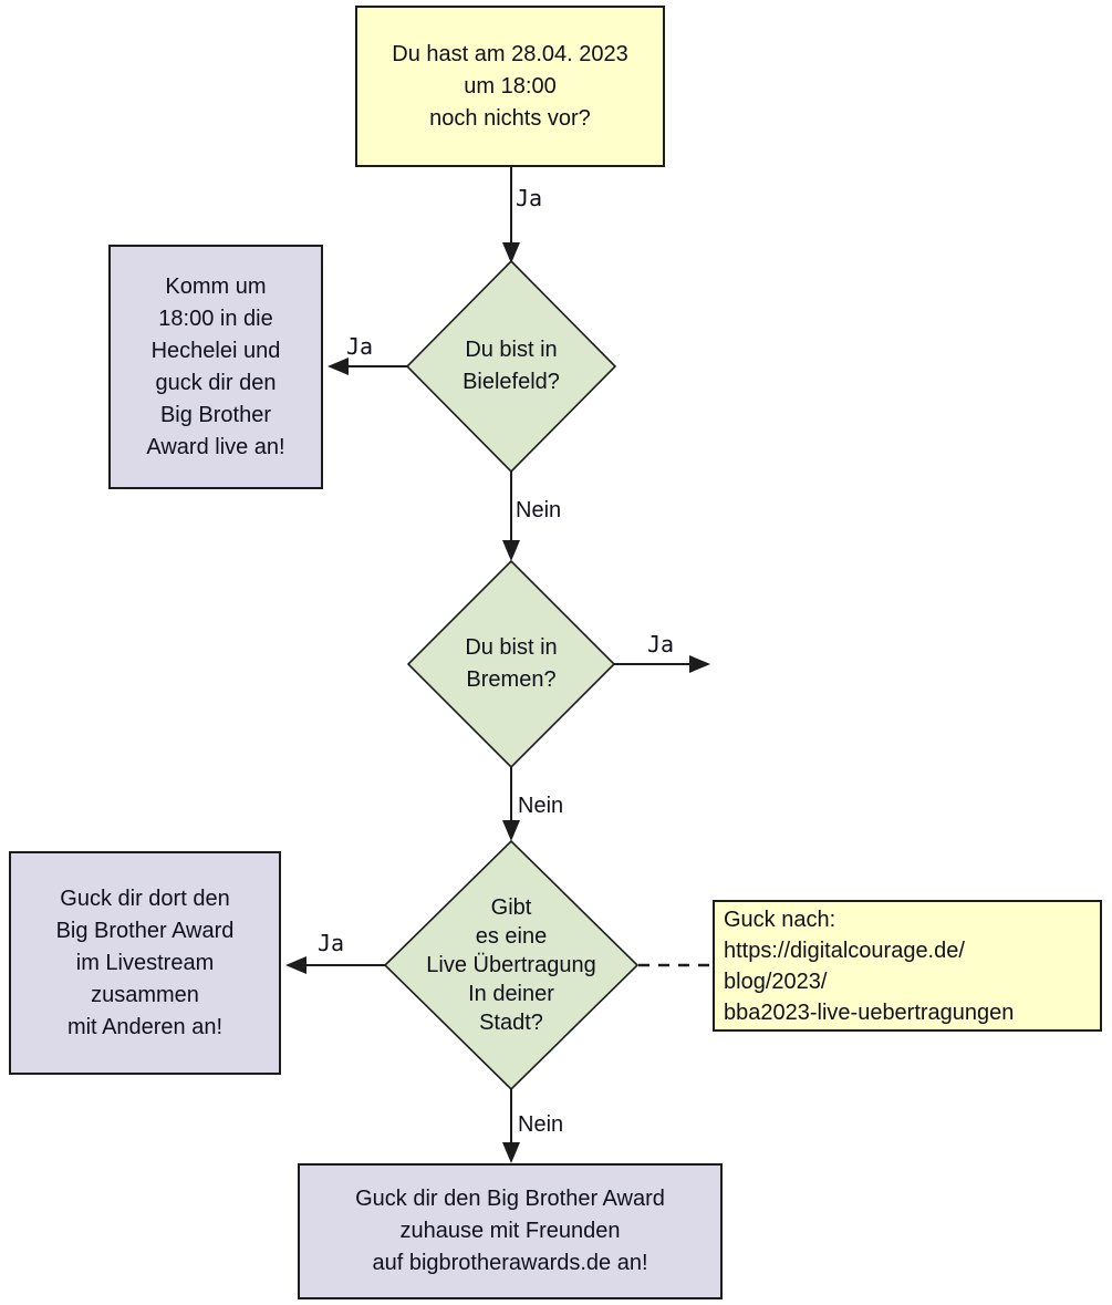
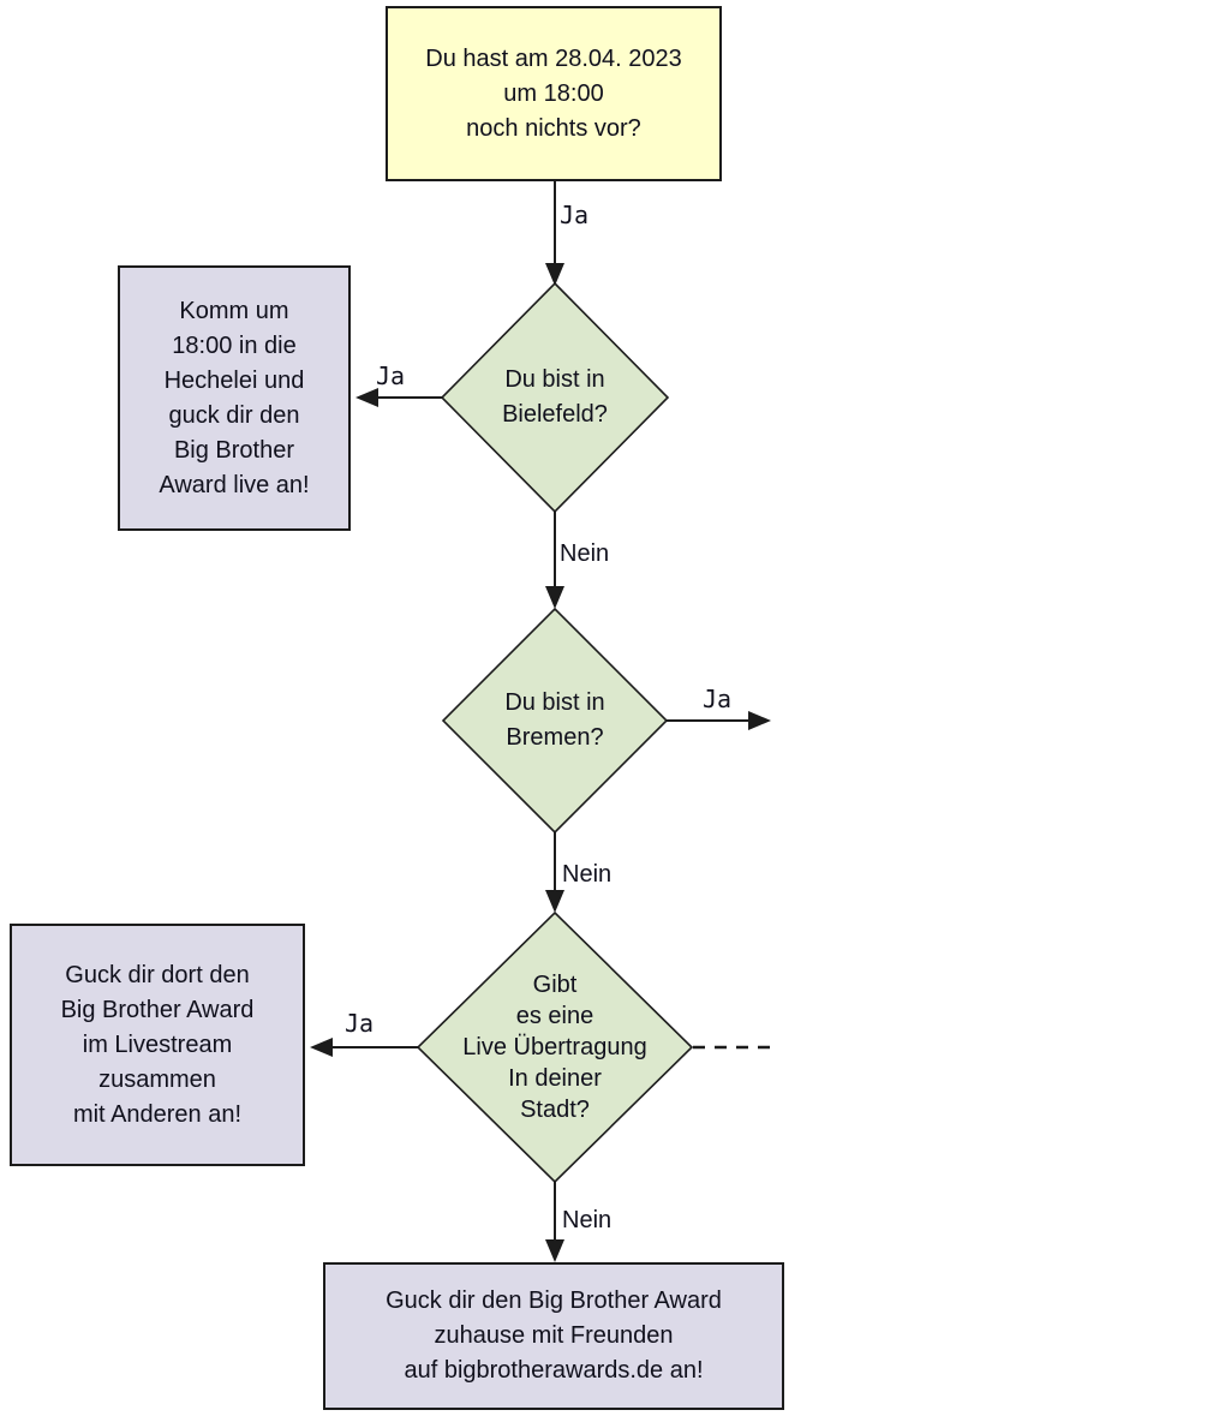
  Du hast am 28.04. 2023
  um 18:00
  noch nichts vor?
  Komm um
  18:00 in die
  Hechelei und
  guck dir den
  Big Brother
  Award live an!
  Guck dir dort den
  Big Brother Award
  im Livestream
  zusammen
  mit Anderen an!
- Guck nach:
- https://digitalcourage.de/
- blog/2023/
- bba2023-live-uebertragungen
  Guck dir den Big Brother Award
  zuhause mit Freunden
  auf bigbrotherawards.de an!
  Du bist in
  Bielefeld?
  Du bist in
  Bremen?
  Gibt
  es eine
  Live Übertragung
  In deiner
  Stadt?
  Ja
  Ja
  Nein
  Ja
  Nein
  Ja
  Nein
